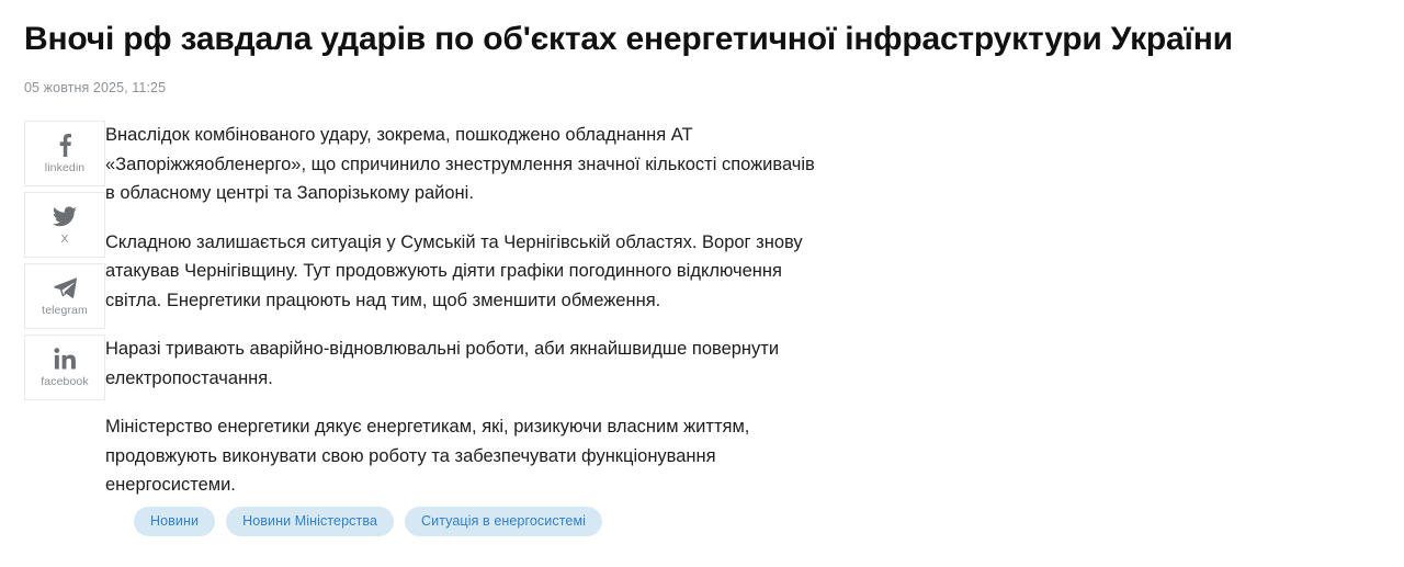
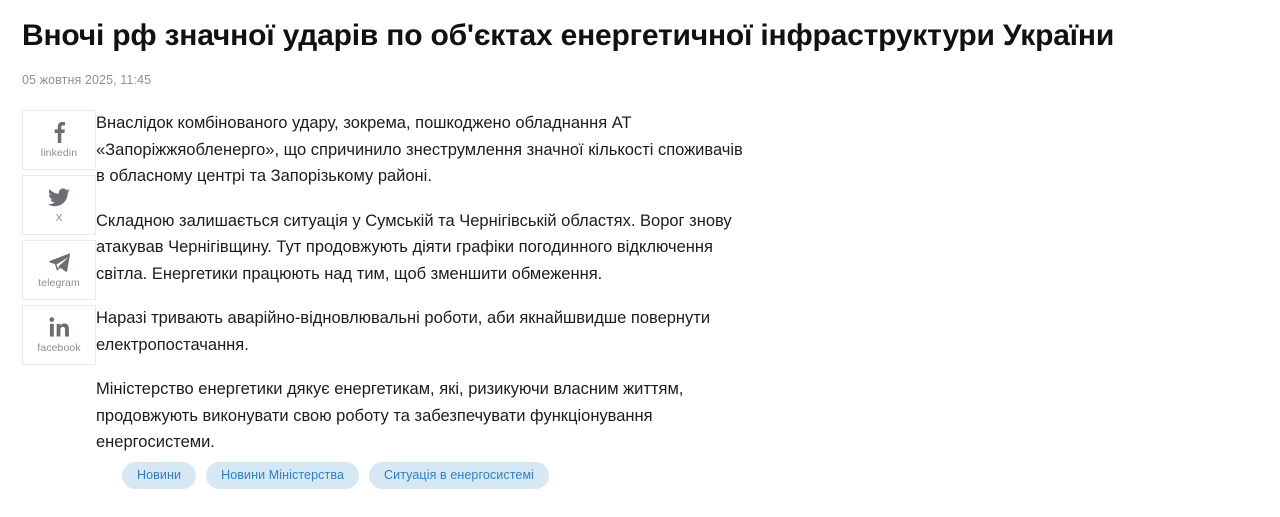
- Вночі рф завдала ударів по об'єктах енергетичної інфраструктури України
+ Вночі рф значної ударів по об'єктах енергетичної інфраструктури України
- 05 жовтня 2025, 11:25
+ 05 жовтня 2025, 11:45
  linkedin
  X
  telegram
  facebook
  Внаслідок комбінованого удару, зокрема, пошкоджено обладнання АТ «Запоріжжяобленерго», що спричинило знеструмлення значної кількості споживачів в обласному центрі та Запорізькому районі.
  Складною залишається ситуація у Сумській та Чернігівській областях. Ворог знову атакував Чернігівщину. Тут продовжують діяти графіки погодинного відключення світла. Енергетики працюють над тим, щоб зменшити обмеження.
  Наразі тривають аварійно-відновлювальні роботи, аби якнайшвидше повернути електропостачання.
  Міністерство енергетики дякує енергетикам, які, ризикуючи власним життям, продовжують виконувати свою роботу та забезпечувати функціонування енергосистеми.
  Новини
  Новини Міністерства
  Ситуація в енергосистемі
